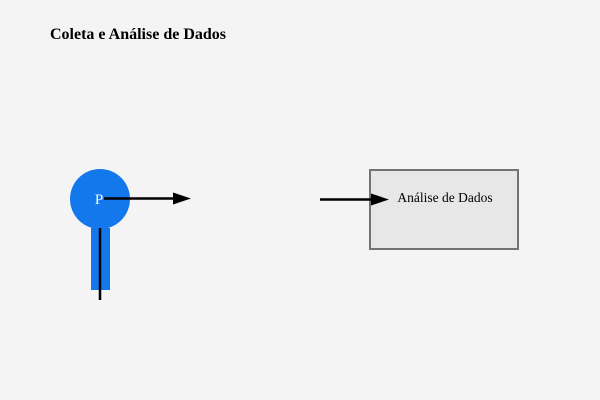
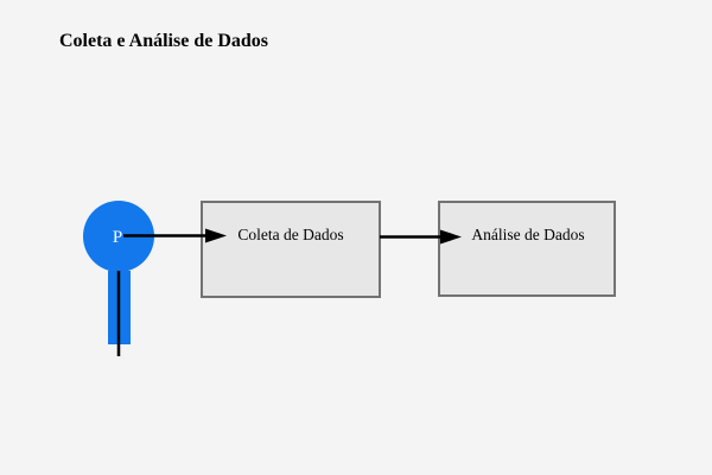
  Coleta e Análise de Dados
  P
+ Coleta de Dados
  Análise de Dados
